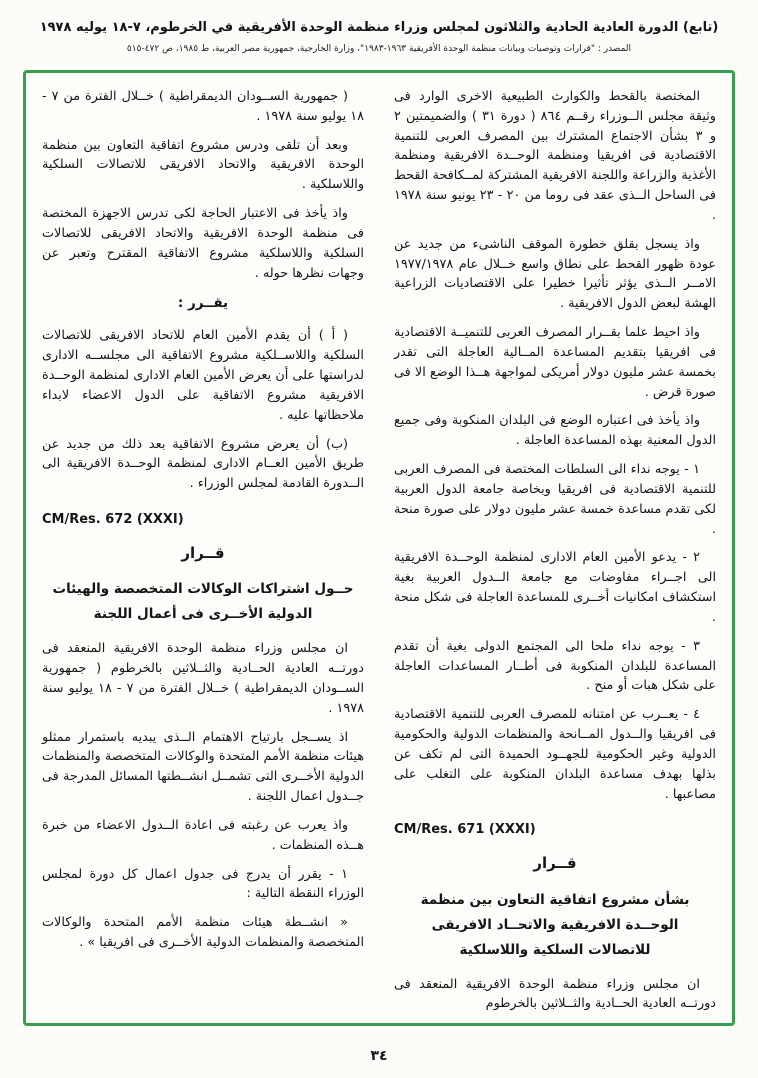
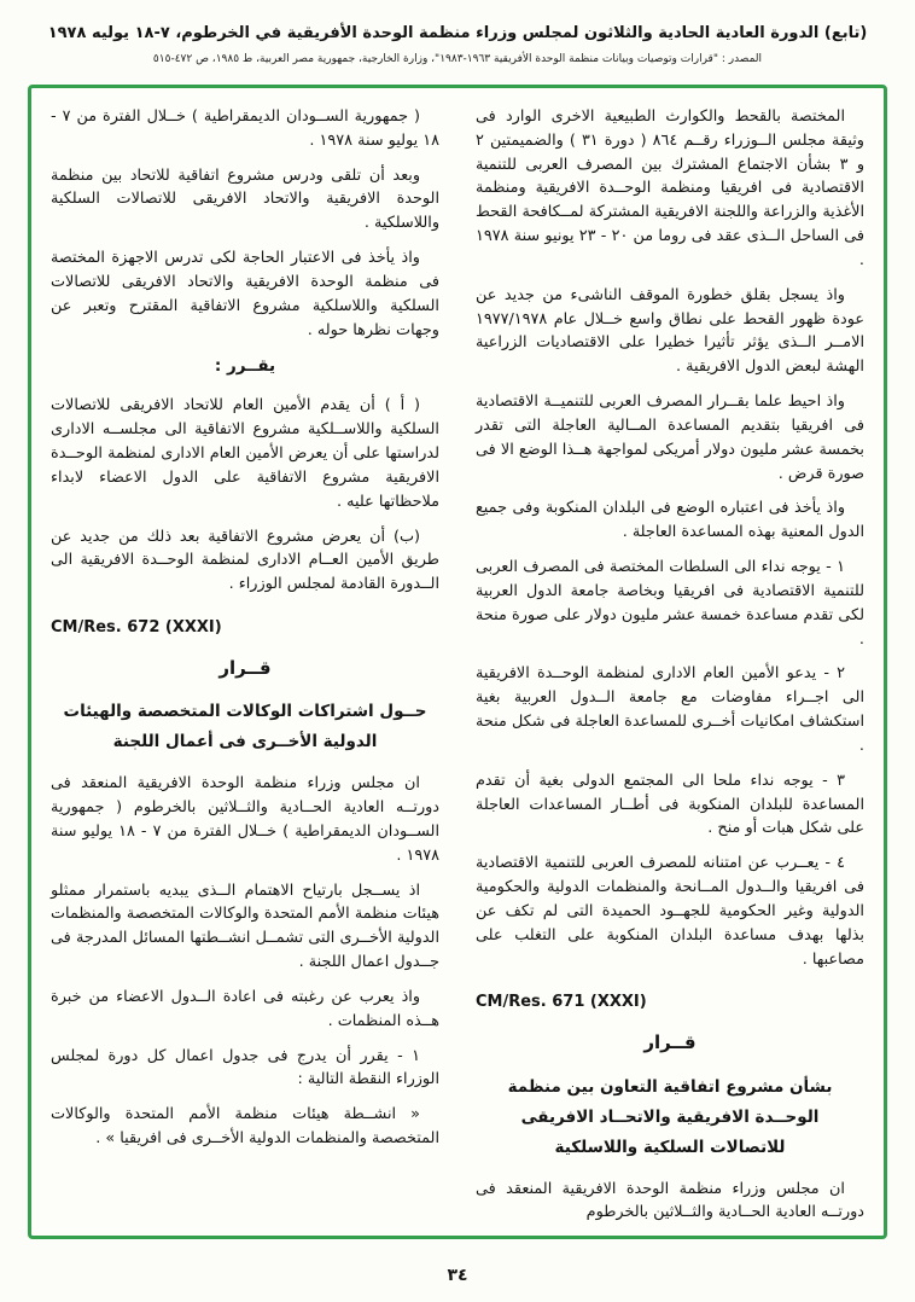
  (تابع) الدورة العادية الحادية والثلاثون لمجلس وزراء منظمة الوحدة الأفريقية في الخرطوم، ٧-١٨ يوليه ١٩٧٨
  المصدر : "قرارات وتوصيات وبيانات منظمة الوحدة الأفريقية ١٩٦٣-١٩٨٣"، وزارة الخارجية، جمهورية مصر العربية، ط ١٩٨٥، ص ٤٧٢-٥١٥
  المختصة بالقحط والكوارث الطبيعية الاخرى الوارد فى وثيقة مجلس الــوزراء رقــم ٨٦٤ ( دورة ٣١ ) والضميمتين ٢ و ٣ بشأن الاجتماع المشترك بين المصرف العربى للتنمية الاقتصادية فى افريقيا ومنظمة الوحــدة الافريقية ومنظمة الأغذية والزراعة واللجنة الافريقية المشتركة لمــكافحة القحط فى الساحل الــذى عقد فى روما من ٢٠ - ٢٣ يونيو سنة ١٩٧٨ .
  واذ يسجل بقلق خطورة الموقف الناشىء من جديد عن عودة ظهور القحط على نطاق واسع خــلال عام ١٩٧٧/١٩٧٨ الامــر الــذى يؤثر تأثيرا خطيرا على الاقتصاديات الزراعية الهشة لبعض الدول الافريقية .
  واذ احيط علما بقــرار المصرف العربى للتنميــة الاقتصادية فى افريقيا بتقديم المساعدة المــالية العاجلة التى تقدر بخمسة عشر مليون دولار أمريكى لمواجهة هــذا الوضع الا فى صورة قرض .
  واذ يأخذ فى اعتباره الوضع فى البلدان المنكوبة وفى جميع الدول المعنية بهذه المساعدة العاجلة .
  ١ - يوجه نداء الى السلطات المختصة فى المصرف العربى للتنمية الاقتصادية فى افريقيا وبخاصة جامعة الدول العربية لكى تقدم مساعدة خمسة عشر مليون دولار على صورة منحة .
  ٢ - يدعو الأمين العام الادارى لمنظمة الوحــدة الافريقية الى اجــراء مفاوضات مع جامعة الــدول العربية بغية استكشاف امكانيات أخــرى للمساعدة العاجلة فى شكل منحة .
  ٣ - يوجه نداء ملحا الى المجتمع الدولى بغية أن تقدم المساعدة للبلدان المنكوبة فى أطــار المساعدات العاجلة على شكل هبات أو منح .
  ٤ - يعــرب عن امتنانه للمصرف العربى للتنمية الاقتصادية فى افريقيا والــدول المــانحة والمنظمات الدولية والحكومية الدولية وغير الحكومية للجهــود الحميدة التى لم تكف عن بذلها بهدف مساعدة البلدان المنكوبة على التغلب على مصاعبها .
  CM/Res. 671 (XXXI)
  قــرار
  بشأن مشروع اتفاقية التعاون بين منظمة الوحــدة الافريقية والاتحــاد الافريقى للاتصالات السلكية واللاسلكية
  ان مجلس وزراء منظمة الوحدة الافريقية المنعقد فى دورتــه العادية الحــادية والثــلاثين بالخرطوم
  ( جمهورية الســودان الديمقراطية ) خــلال الفترة من ٧ - ١٨ يوليو سنة ١٩٧٨ .
- وبعد أن تلقى ودرس مشروع اتفاقية التعاون بين منظمة الوحدة الافريقية والاتحاد الافريقى للاتصالات السلكية واللاسلكية .
+ وبعد أن تلقى ودرس مشروع اتفاقية للاتحاد بين منظمة الوحدة الافريقية والاتحاد الافريقى للاتصالات السلكية واللاسلكية .
  واذ يأخذ فى الاعتبار الحاجة لكى تدرس الاجهزة المختصة فى منظمة الوحدة الافريقية والاتحاد الافريقى للاتصالات السلكية واللاسلكية مشروع الاتفاقية المقترح وتعبر عن وجهات نظرها حوله .
  يقــرر :
  ( أ ) أن يقدم الأمين العام للاتحاد الافريقى للاتصالات السلكية واللاســلكية مشروع الاتفاقية الى مجلســه الادارى لدراستها على أن يعرض الأمين العام الادارى لمنظمة الوحــدة الافريقية مشروع الاتفاقية على الدول الاعضاء لابداء ملاحظاتها عليه .
  (ب) أن يعرض مشروع الاتفاقية بعد ذلك من جديد عن طريق الأمين العــام الادارى لمنظمة الوحــدة الافريقية الى الــدورة القادمة لمجلس الوزراء .
  CM/Res. 672 (XXXI)
  قــرار
  حــول اشتراكات الوكالات المتخصصة والهيئات الدولية الأخــرى فى أعمال اللجنة
  ان مجلس وزراء منظمة الوحدة الافريقية المنعقد فى دورتــه العادية الحــادية والثــلاثين بالخرطوم ( جمهورية الســودان الديمقراطية ) خــلال الفترة من ٧ - ١٨ يوليو سنة ١٩٧٨ .
  اذ يســجل بارتياح الاهتمام الــذى يبديه باستمرار ممثلو هيئات منظمة الأمم المتحدة والوكالات المتخصصة والمنظمات الدولية الأخــرى التى تشمــل انشــطتها المسائل المدرجة فى جــدول اعمال اللجنة .
  واذ يعرب عن رغبته فى اعادة الــدول الاعضاء من خبرة هــذه المنظمات .
  ١ - يقرر أن يدرج فى جدول اعمال كل دورة لمجلس الوزراء النقطة التالية :
  « انشــطة هيئات منظمة الأمم المتحدة والوكالات المتخصصة والمنظمات الدولية الأخــرى فى افريقيا » .
  ٣٤
